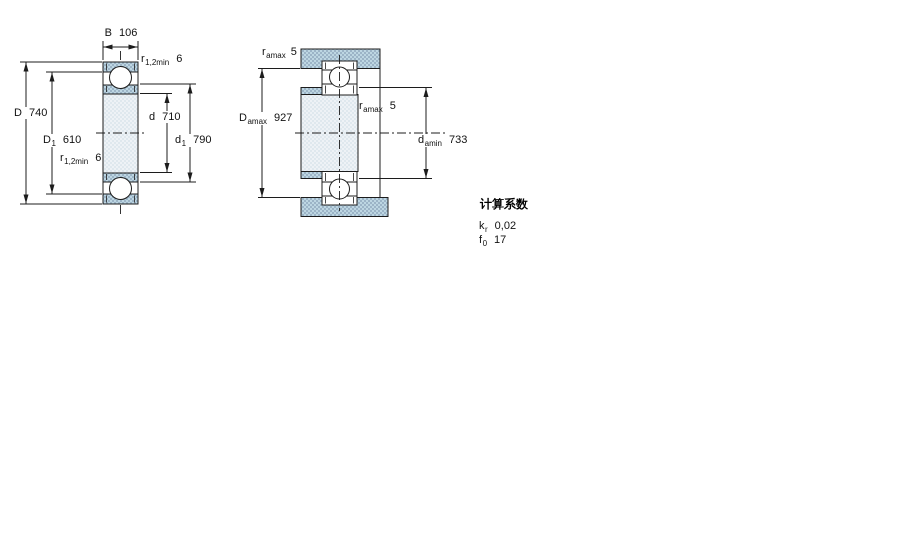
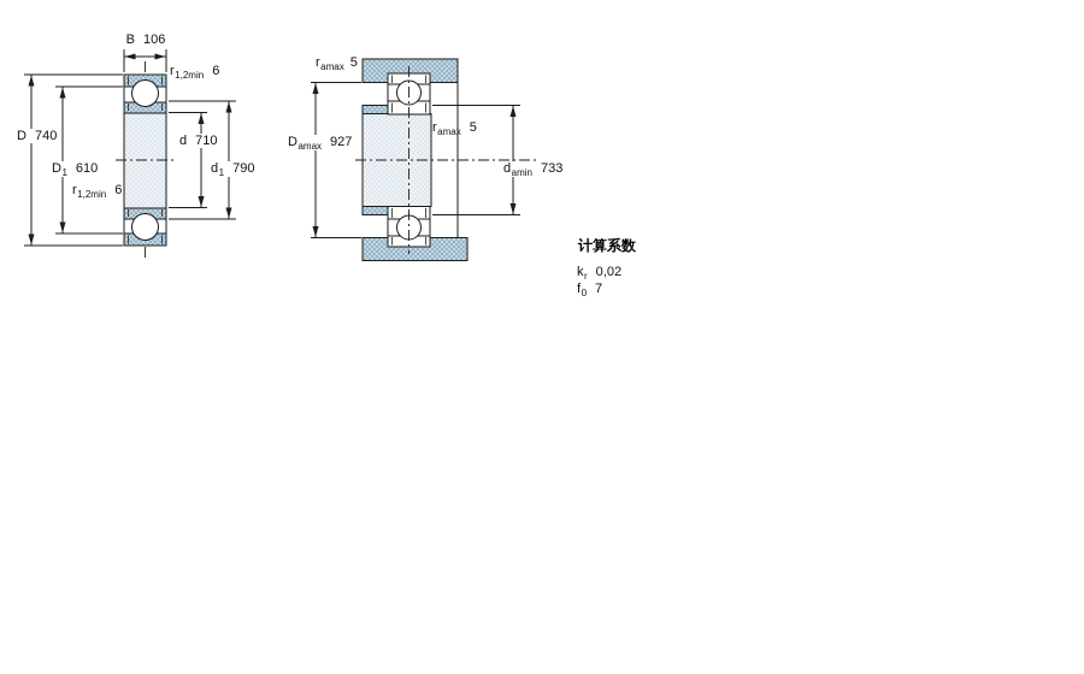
  B 106
  r1,2min 6
  D 740
  D1 610
  r1,2min 6
  d 710
  d1 790
  ramax 5
  Damax 927
  ramax 5
  damin 733
  计算系数
  kr 0,02
- f0 17
+ f0 7
